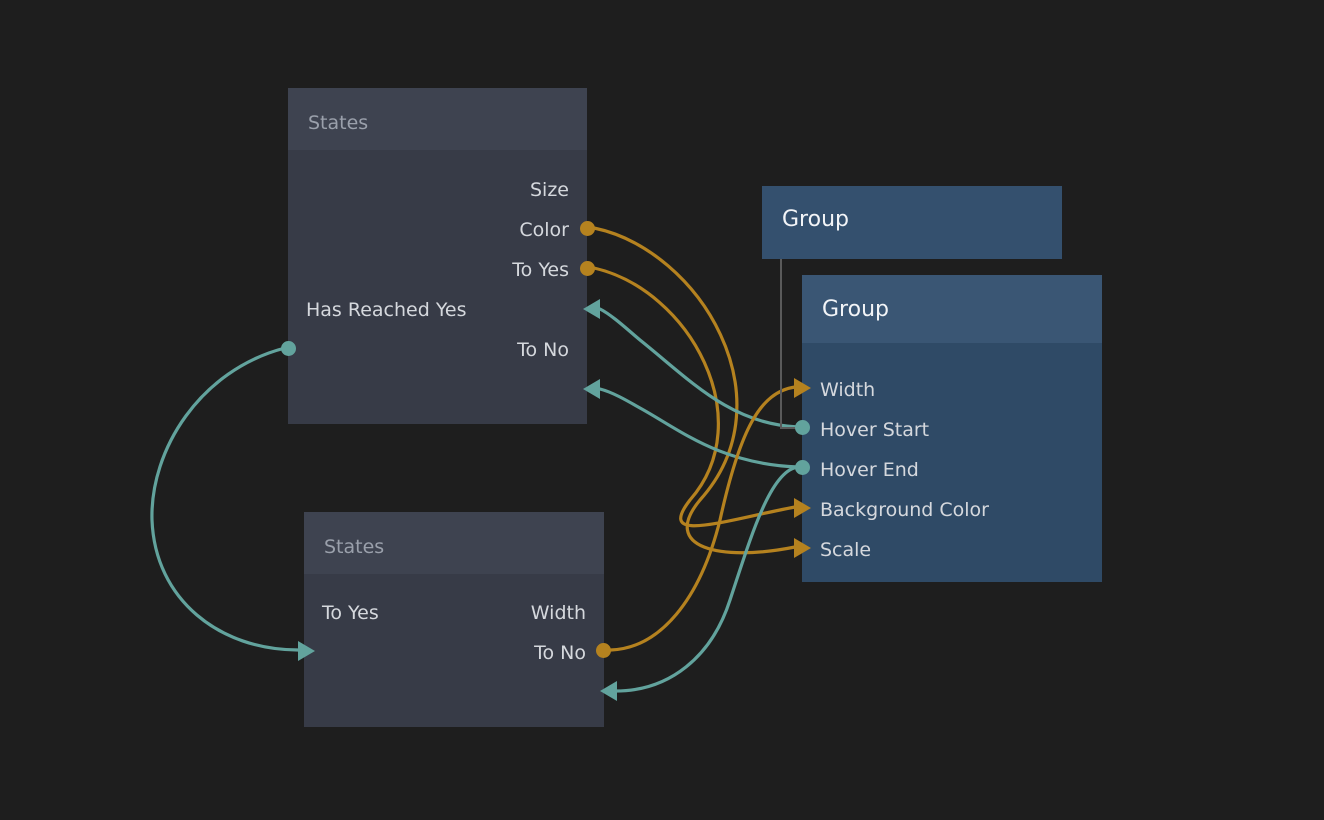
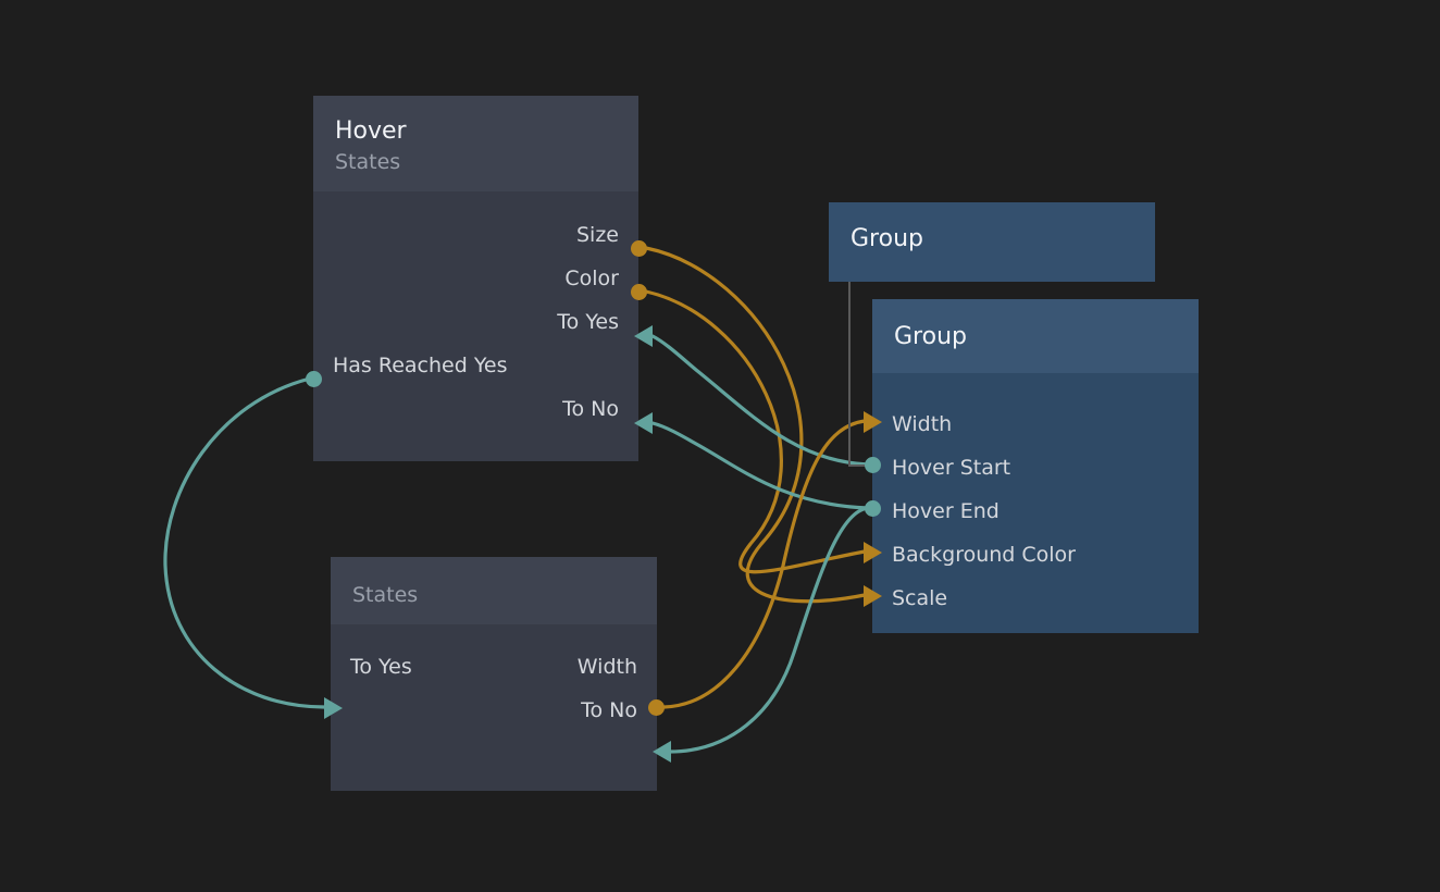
+ Hover
  States
  Size
  Color
  To Yes
  Has Reached Yes
  To No
  States
  To Yes
  Width
  To No
  Group
  Group
  Width
  Hover Start
  Hover End
  Background Color
  Scale
